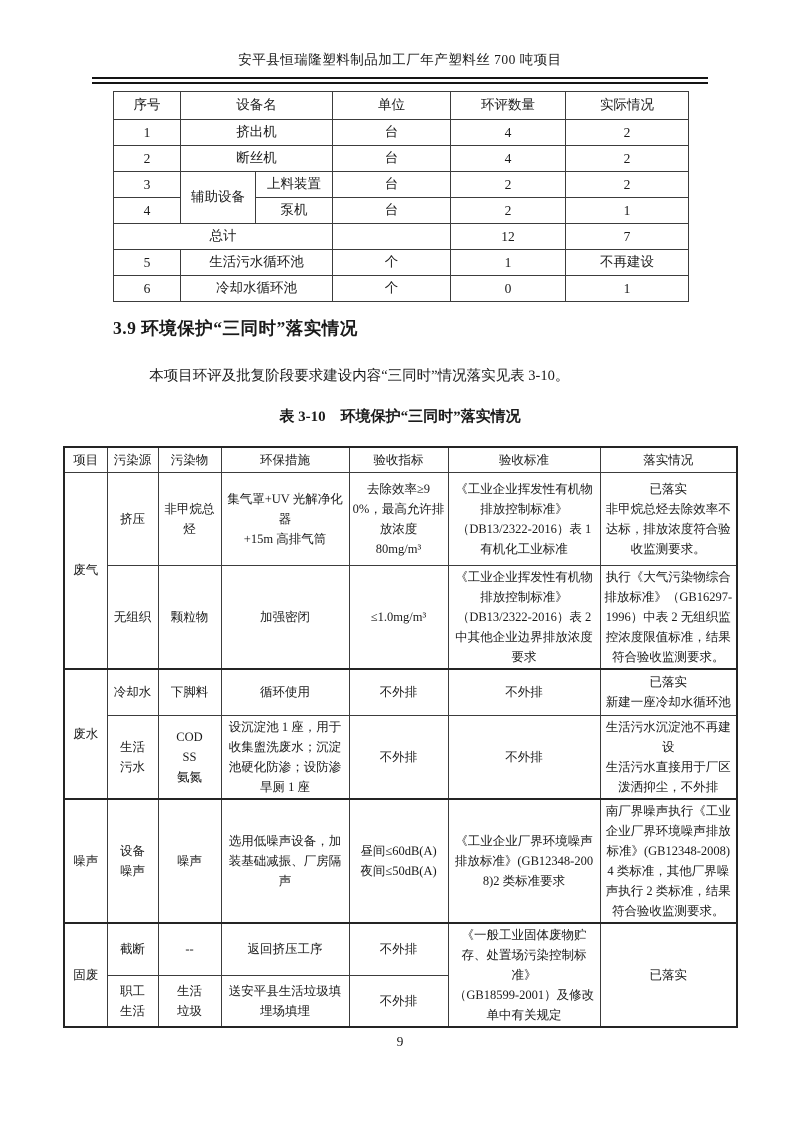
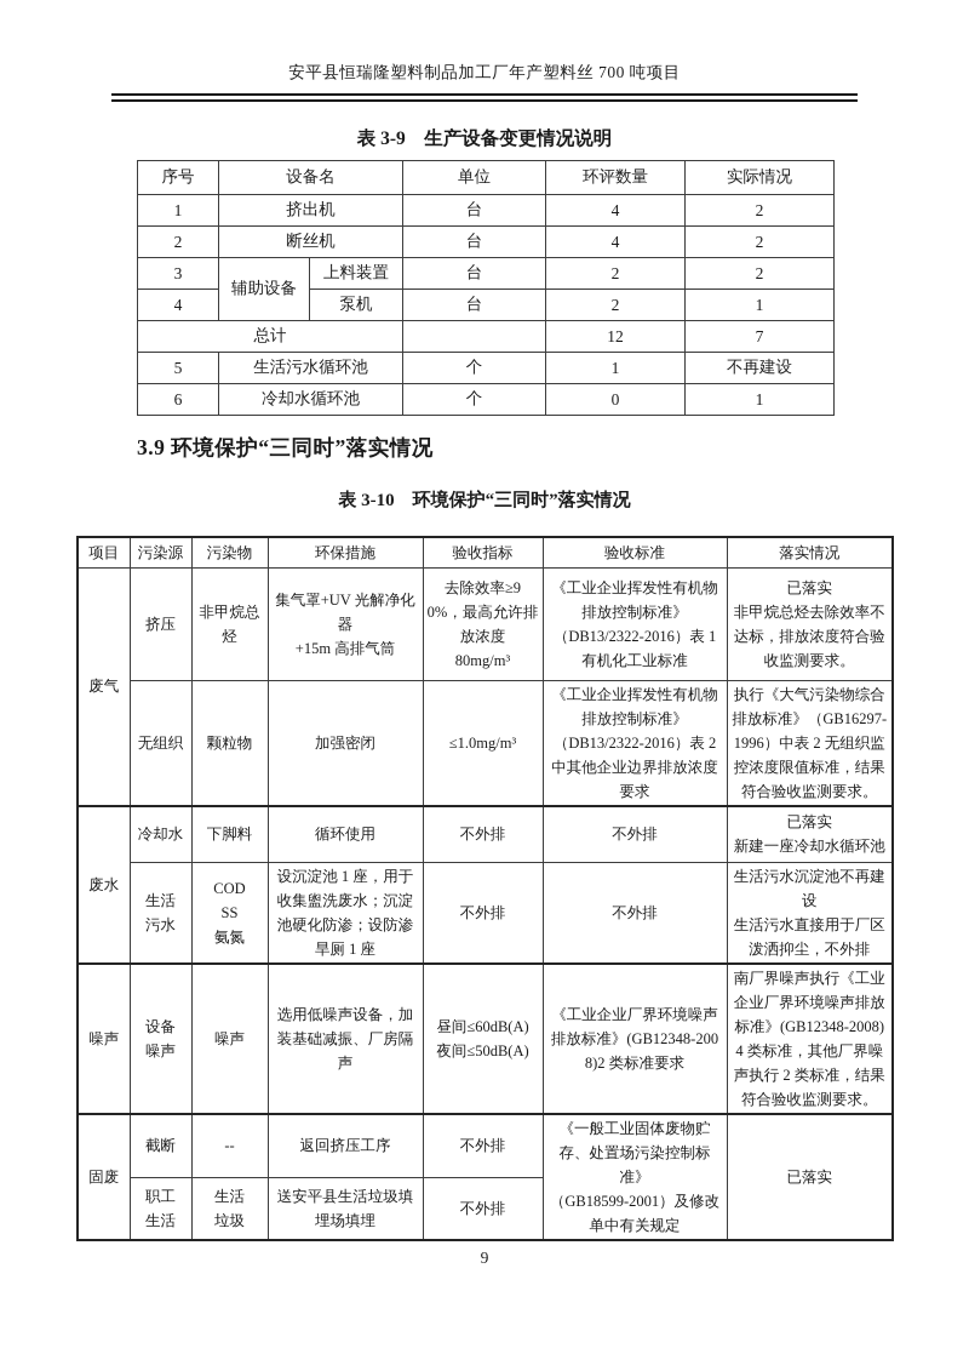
  安平县恒瑞隆塑料制品加工厂年产塑料丝 700 吨项目
+ 表 3-9 生产设备变更情况说明
  序号	设备名	单位	环评数量	实际情况
  1	挤出机	台	4	2
  2	断丝机	台	4	2
  3	辅助设备	上料装置	台	2	2
  4	泵机	台	2	1
  总计		12	7
  5	生活污水循环池	个	1	不再建设
  6	冷却水循环池	个	0	1
  3.9 环境保护“三同时”落实情况
- 本项目环评及批复阶段要求建设内容“三同时”情况落实见表 3-10。
  表 3-10 环境保护“三同时”落实情况
  项目	污染源	污染物	环保措施	验收指标	验收标准	落实情况
  废气	挤压	非甲烷总烃	集气罩+UV 光解净化器 +15m 高排气筒	去除效率≥90%，最高允许排放浓度 80mg/m³	《工业企业挥发性有机物排放控制标准》 （DB13/2322-2016）表 1 有机化工业标准	已落实 非甲烷总烃去除效率不达标，排放浓度符合验收监测要求。
  无组织	颗粒物	加强密闭	≤1.0mg/m³	《工业企业挥发性有机物排放控制标准》 （DB13/2322-2016）表 2 中其他企业边界排放浓度要求	执行《大气污染物综合排放标准》（GB16297-1996）中表 2 无组织监控浓度限值标准，结果符合验收监测要求。
  废水	冷却水	下脚料	循环使用	不外排	不外排	已落实 新建一座冷却水循环池
  生活 污水	COD SS 氨氮	设沉淀池 1 座，用于收集盥洗废水；沉淀池硬化防渗；设防渗旱厕 1 座	不外排	不外排	生活污水沉淀池不再建设 生活污水直接用于厂区泼洒抑尘，不外排
  噪声	设备 噪声	噪声	选用低噪声设备，加装基础减振、厂房隔声	昼间≤60dB(A) 夜间≤50dB(A)	《工业企业厂界环境噪声排放标准》(GB12348-2008)2 类标准要求	南厂界噪声执行《工业企业厂界环境噪声排放标准》(GB12348-2008)4 类标准，其他厂界噪声执行 2 类标准，结果符合验收监测要求。
  固废	截断	--	返回挤压工序	不外排	《一般工业固体废物贮存、处置场污染控制标准》 （GB18599-2001）及修改单中有关规定	已落实
  职工 生活	生活 垃圾	送安平县生活垃圾填埋场填埋	不外排
  9
